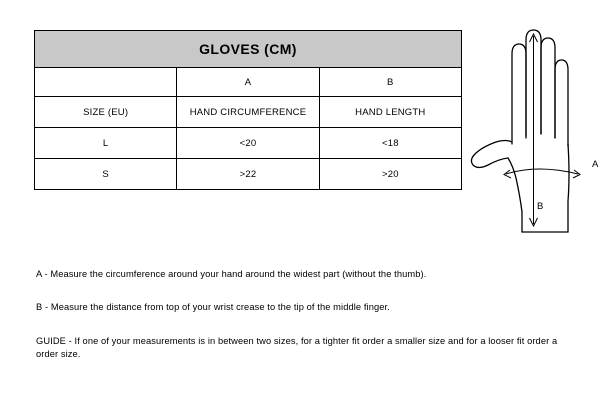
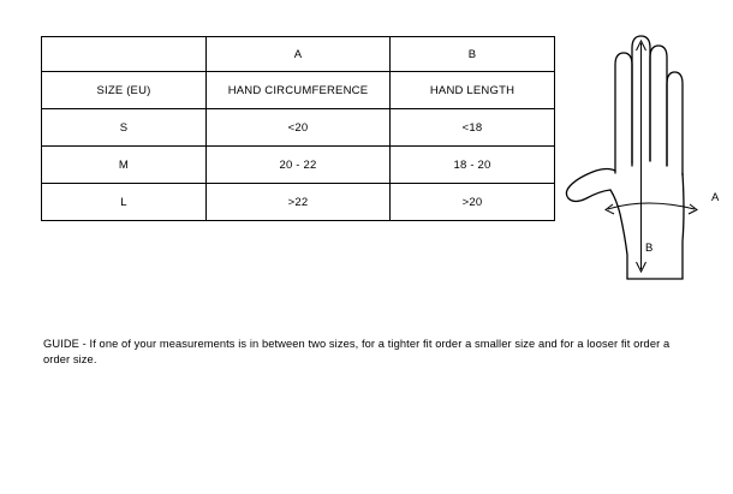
- GLOVES (CM)
  	A	B
  SIZE (EU)	HAND CIRCUMFERENCE	HAND LENGTH
- L	<20	<18
+ S	<20	<18
+ M	20 - 22	18 - 20
- S	>22	>20
+ L	>22	>20
  A
  B
- A - Measure the circumference around your hand around the widest part (without the thumb).
- B - Measure the distance from top of your wrist crease to the tip of the middle finger.
  GUIDE - If one of your measurements is in between two sizes, for a tighter fit order a smaller size and for a looser fit order a order size.
